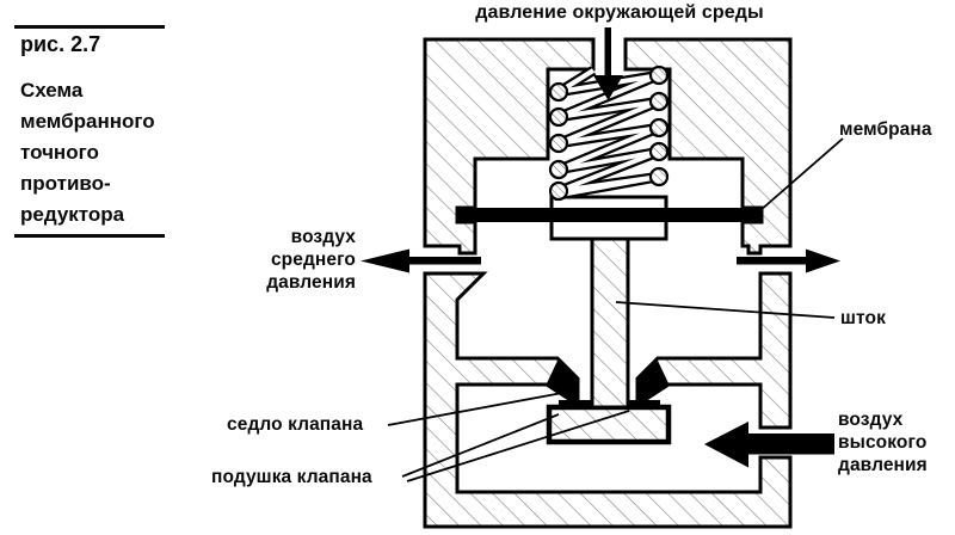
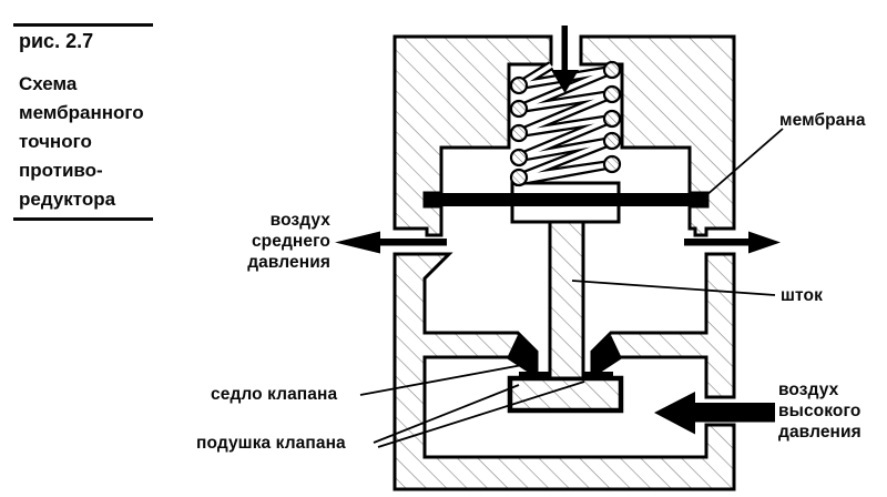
  рис. 2.7
  Схема
  мембранного
  точного
  противо-
  редуктора
- давление окружающей среды
  мембрана
  воздух
  среднего
  давления
  шток
  седло клапана
  подушка клапана
  воздух
  высокого
  давления
